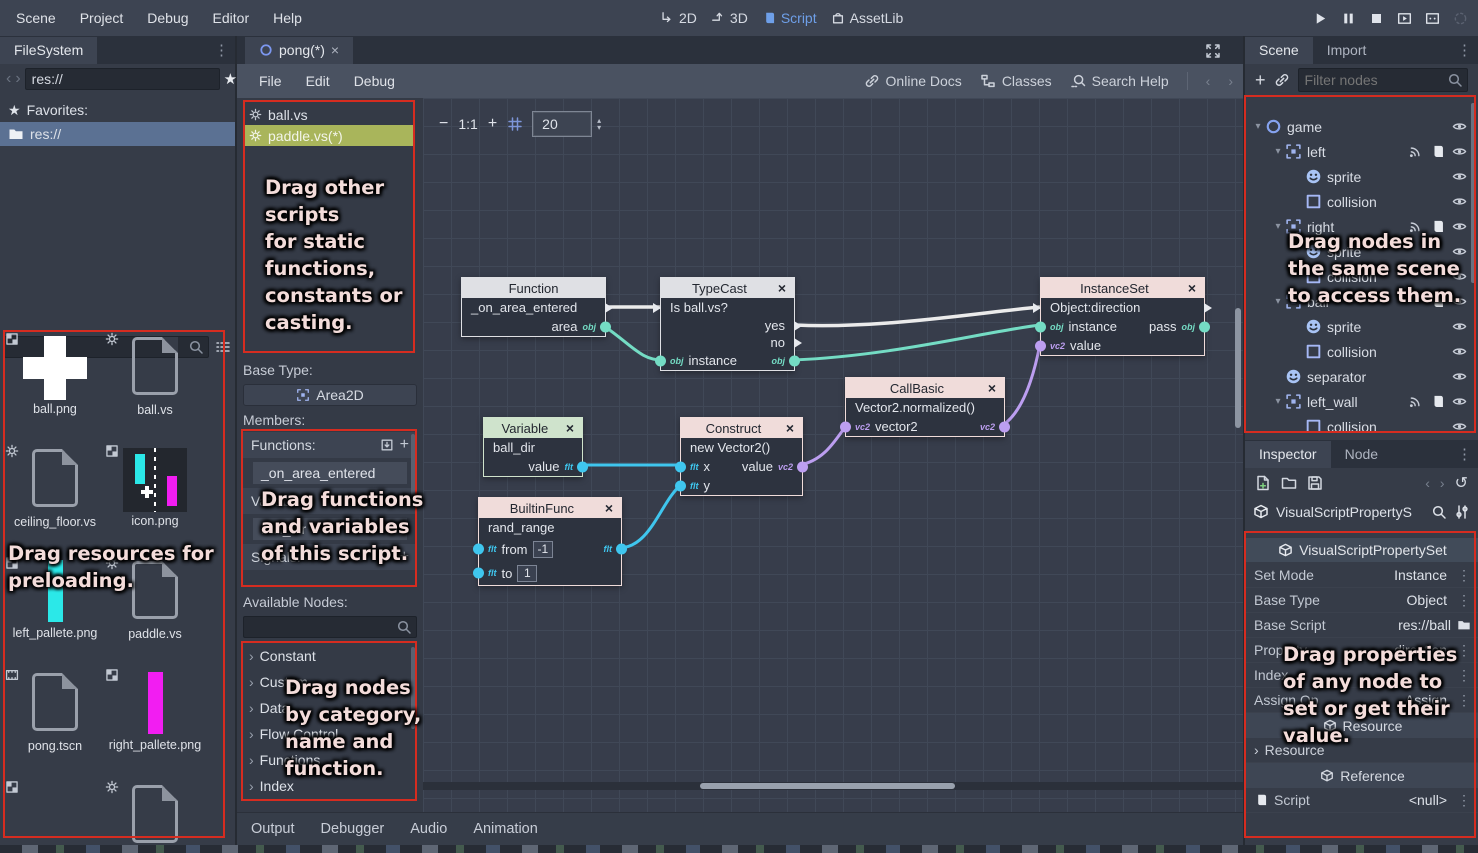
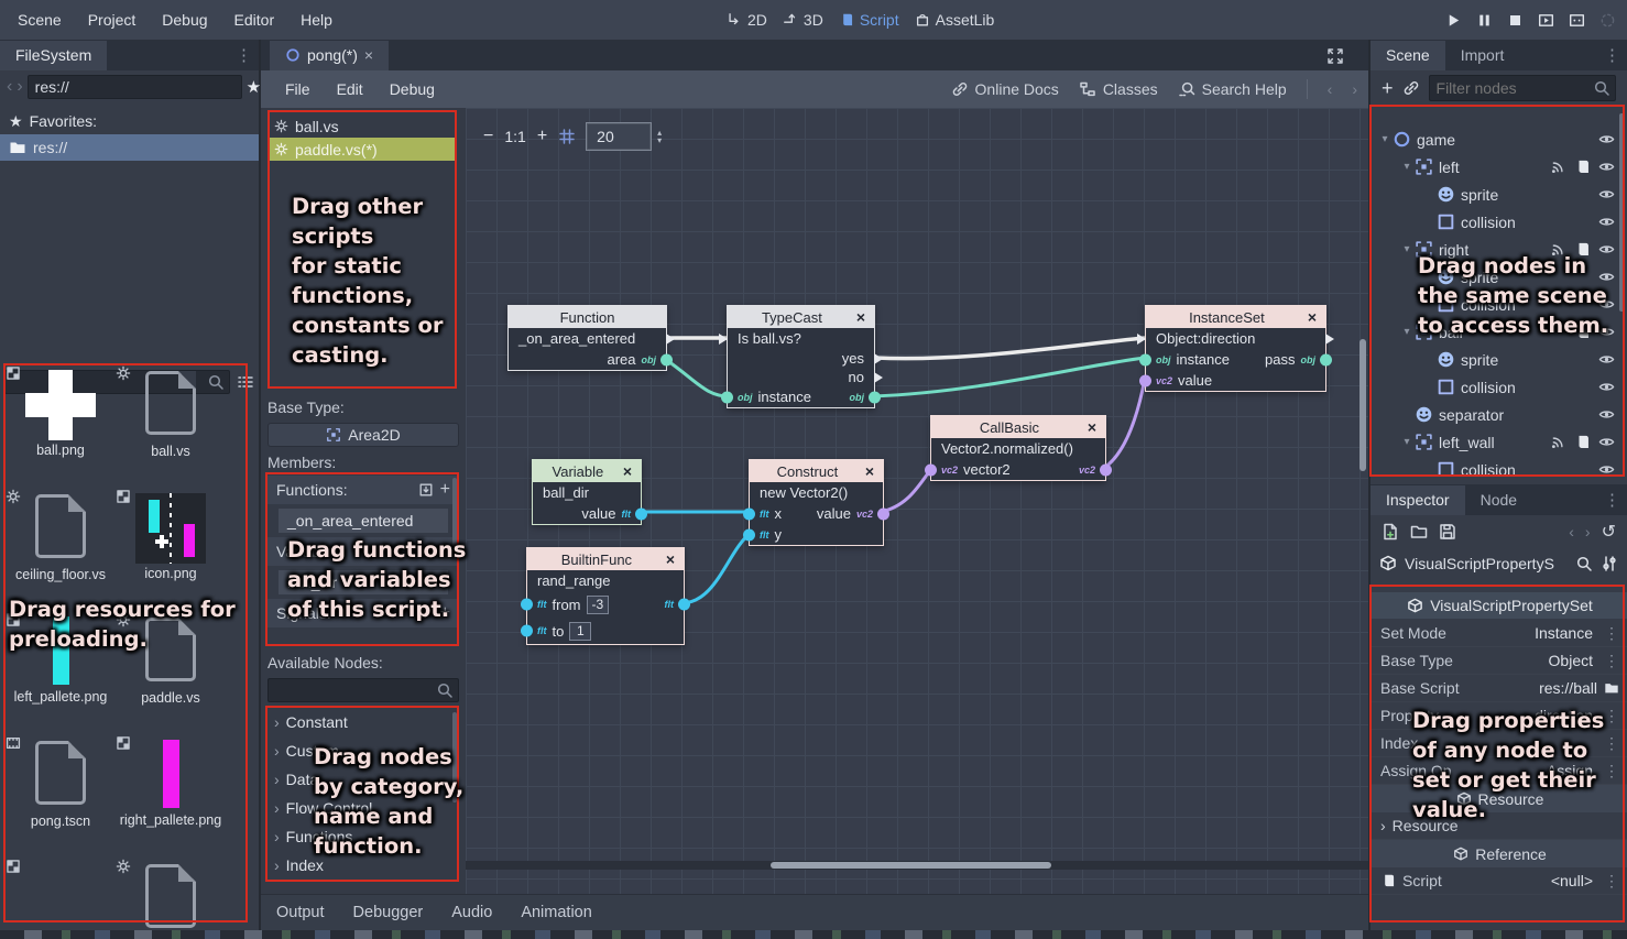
  Scene
  Project
  Debug
  Editor
  Help
  2D
  3D
  Script
  AssetLib
  FileSystem
  ⋮
  ‹
  ›
  res://
  ★
  ★
  Favorites:
  res://
  ball.png
  ball.vs
  ceiling_floor.vs
  icon.png
  left_pallete.png
  paddle.vs
  pong.tscn
  right_pallete.png
  pong(*)
  ×
  File
  Edit
  Debug
  Online Docs
  Classes
  Search Help
  ‹
  ›
  ball.vs
  paddle.vs(*)
  Base Type:
  Area2D
  Members:
  Functions:
  +
  _on_area_entered
  Variables:
  +
  ball_dir
  Signals:
  +
  Available Nodes:
  ›
  Constant
  ›
  Custom
  ›
  Data
  ›
  Flow Control
  ›
  Functions
  ›
  Index
  −
  1:1
  +
  20
  ▴
  ▾
  Function
  _on_area_entered
  area
  obj
  TypeCast
  ×
  Is ball.vs?
  yes
  no
  obj
  instance
  obj
  InstanceSet
  ×
  Object:direction
  obj
  instance
  pass
  obj
  vc2
  value
  CallBasic
  ×
  Vector2.normalized()
  vc2
  vector2
  vc2
  Variable
  ×
  ball_dir
  value
  flt
  Construct
  ×
  new Vector2()
  flt
  x
  value
  vc2
  flt
  y
  BuiltinFunc
  ×
  rand_range
  flt
  from
- -1
+ -3
  flt
  flt
  to
  1
  Output
  Debugger
  Audio
  Animation
  Scene
  Import
  ⋮
  +
  Filter nodes
  ▾
  game
  ▾
  left
  sprite
  collision
  ▾
  right
  sprite
  collision
  ▾
  ball
  sprite
  collision
  separator
  ▾
  left_wall
  collision
  Inspector
  Node
  ⋮
  ‹
  ›
  ↺
  VisualScriptPropertyS
  VisualScriptPropertySet
  Set Mode
  Instance
  ⋮
  Base Type
  Object
  ⋮
  Base Script
  res://ball
  Property
  direction
  ⋮
  Index
  ⋮
  Assign Op
  Assign
  ⋮
  Resource
  ›
  Resource
  Reference
  Script
  <null>
  ⋮
  Drag resources for
  preloading.
  Drag other
  scripts
  for static
  functions,
  constants or
  casting.
  Drag functions
  and variables
  of this script.
  Drag nodes
  by category,
  name and
  function.
  Drag nodes in
  the same scene
  to access them.
  Drag properties
  of any node to
  set or get their
  value.
